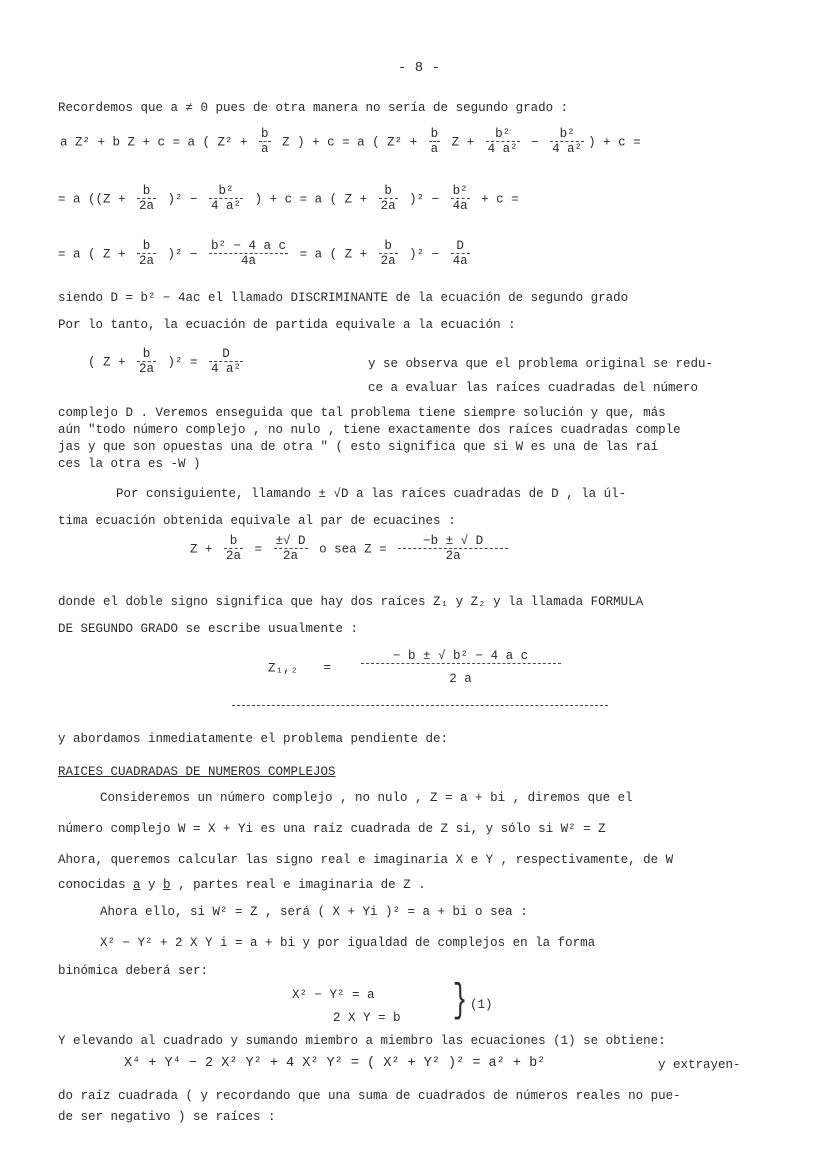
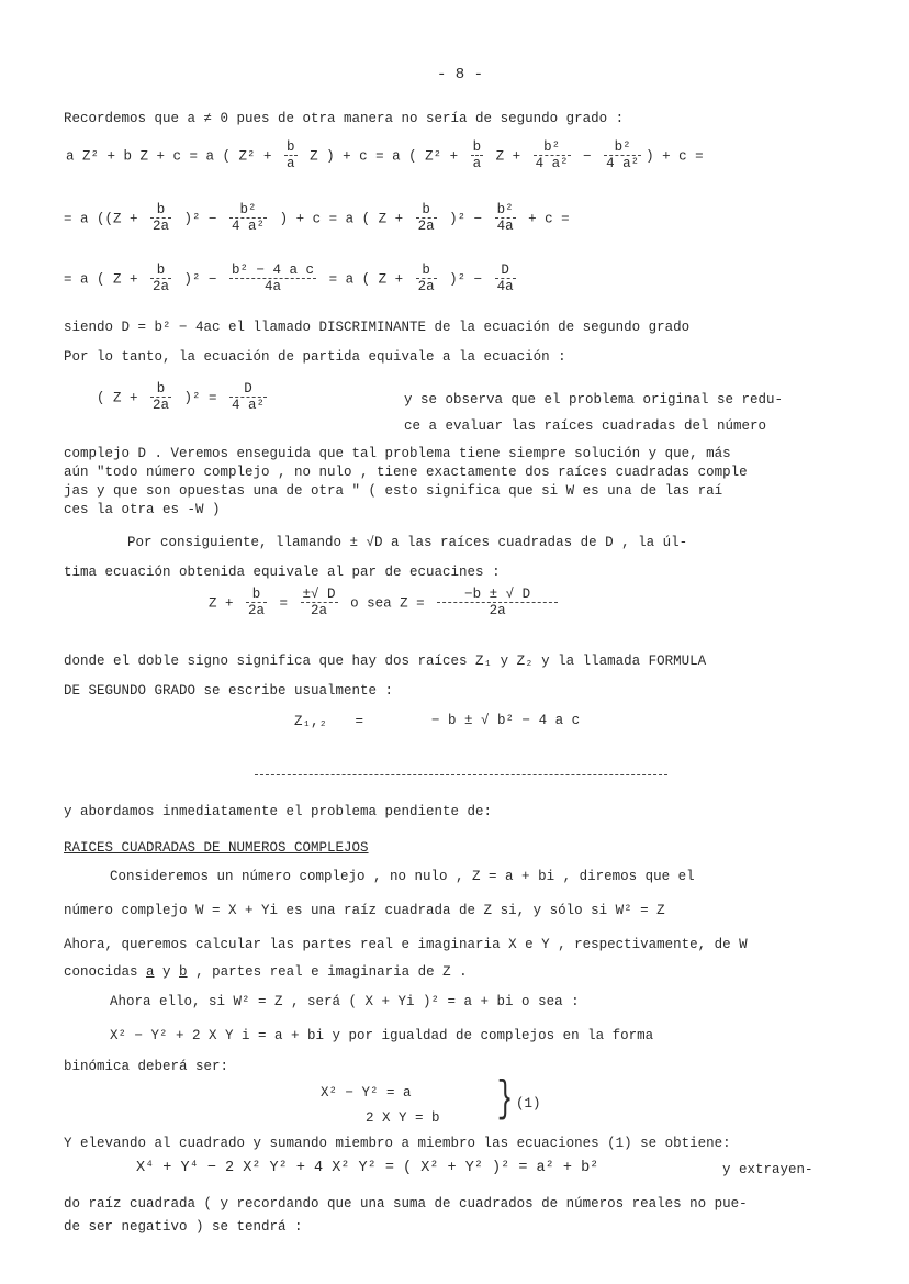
  - 8 -
  Recordemos que a ≠ 0 pues de otra manera no sería de segundo grado :
  a Z² + b Z + c = a ( Z² +
  b
  a
  Z ) + c = a ( Z² +
  b
  a
  Z +
  b²
  4 a²
  −
  b²
  4 a²
  ) + c =
  = a ((Z +
  b
  2a
  )² −
  b²
  4 a²
  ) + c = a ( Z +
  b
  2a
  )² −
  b²
  4a
  + c =
  = a ( Z +
  b
  2a
  )² −
  b² − 4 a c
  4a
  = a ( Z +
  b
  2a
  )² −
  D
  4a
  siendo D = b² − 4ac el llamado DISCRIMINANTE de la ecuación de segundo grado
  Por lo tanto, la ecuación de partida equivale a la ecuación :
  ( Z +
  b
  2a
  )² =
  D
  4 a²
  y se observa que el problema original se redu-
  ce a evaluar las raíces cuadradas del número
  complejo D . Veremos enseguida que tal problema tiene siempre solución y que, más
  aún "todo número complejo , no nulo , tiene exactamente dos raíces cuadradas comple
  jas y que son opuestas una de otra " ( esto significa que si W es una de las raí
  ces la otra es -W )
  Por consiguiente, llamando ± √D a las raíces cuadradas de D , la úl-
  tima ecuación obtenida equivale al par de ecuacines :
  Z +
  b
  2a
  =
  ±√ D
  2a
  o sea Z =
  −b ± √ D
  2a
  donde el doble signo significa que hay dos raíces Z₁ y Z₂ y la llamada FORMULA
  DE SEGUNDO GRADO se escribe usualmente :
  Z₁,₂ =
  − b ± √ b² − 4 a c
- 2 a
  y abordamos inmediatamente el problema pendiente de:
  RAICES CUADRADAS DE NUMEROS COMPLEJOS
  Consideremos un número complejo , no nulo , Z = a + bi , diremos que el
  número complejo W = X + Yi es una raíz cuadrada de Z si, y sólo si W² = Z
- Ahora, queremos calcular las signo real e imaginaria X e Y , respectivamente, de W
+ Ahora, queremos calcular las partes real e imaginaria X e Y , respectivamente, de W
  conocidas a y b , partes real e imaginaria de Z .
  Ahora ello, si W² = Z , será ( X + Yi )² = a + bi o sea :
  X² − Y² + 2 X Y i = a + bi y por igualdad de complejos en la forma
  binómica deberá ser:
  X² − Y² = a
  2 X Y = b
  }
  (1)
  Y elevando al cuadrado y sumando miembro a miembro las ecuaciones (1) se obtiene:
  X⁴ + Y⁴ − 2 X² Y² + 4 X² Y² = ( X² + Y² )² = a² + b²
  y extrayen-
  do raíz cuadrada ( y recordando que una suma de cuadrados de números reales no pue-
- de ser negativo ) se raíces :
+ de ser negativo ) se tendrá :
